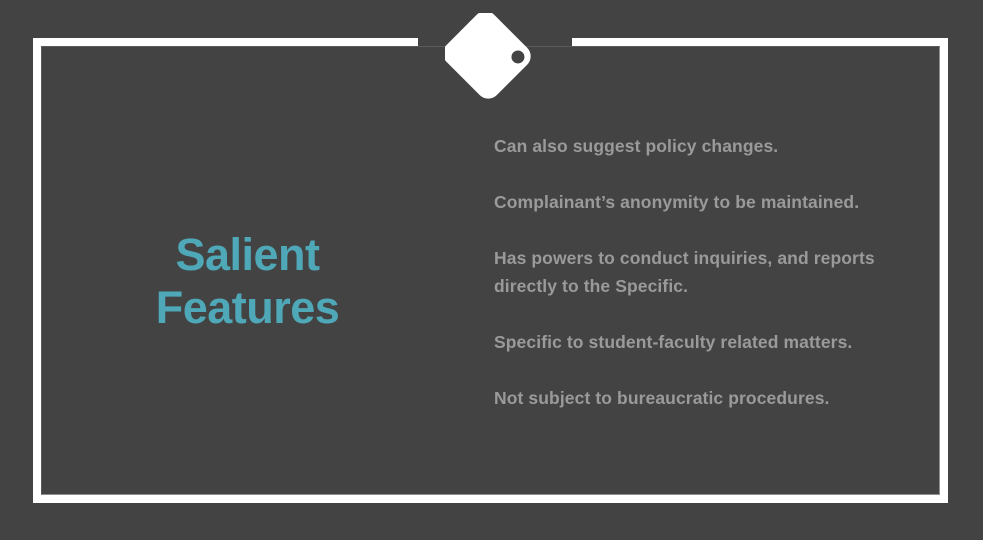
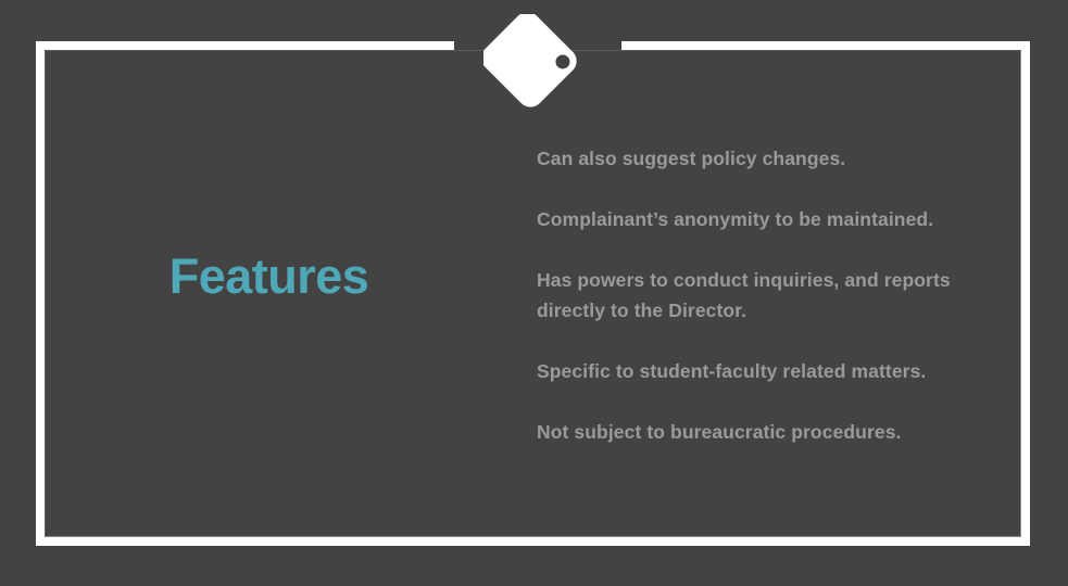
- Salient
  Features
  Can also suggest policy changes.
  Complainant’s anonymity to be maintained.
- Has powers to conduct inquiries, and reports directly to the Specific.
+ Has powers to conduct inquiries, and reports directly to the Director.
  Specific to student-faculty related matters.
  Not subject to bureaucratic procedures.
